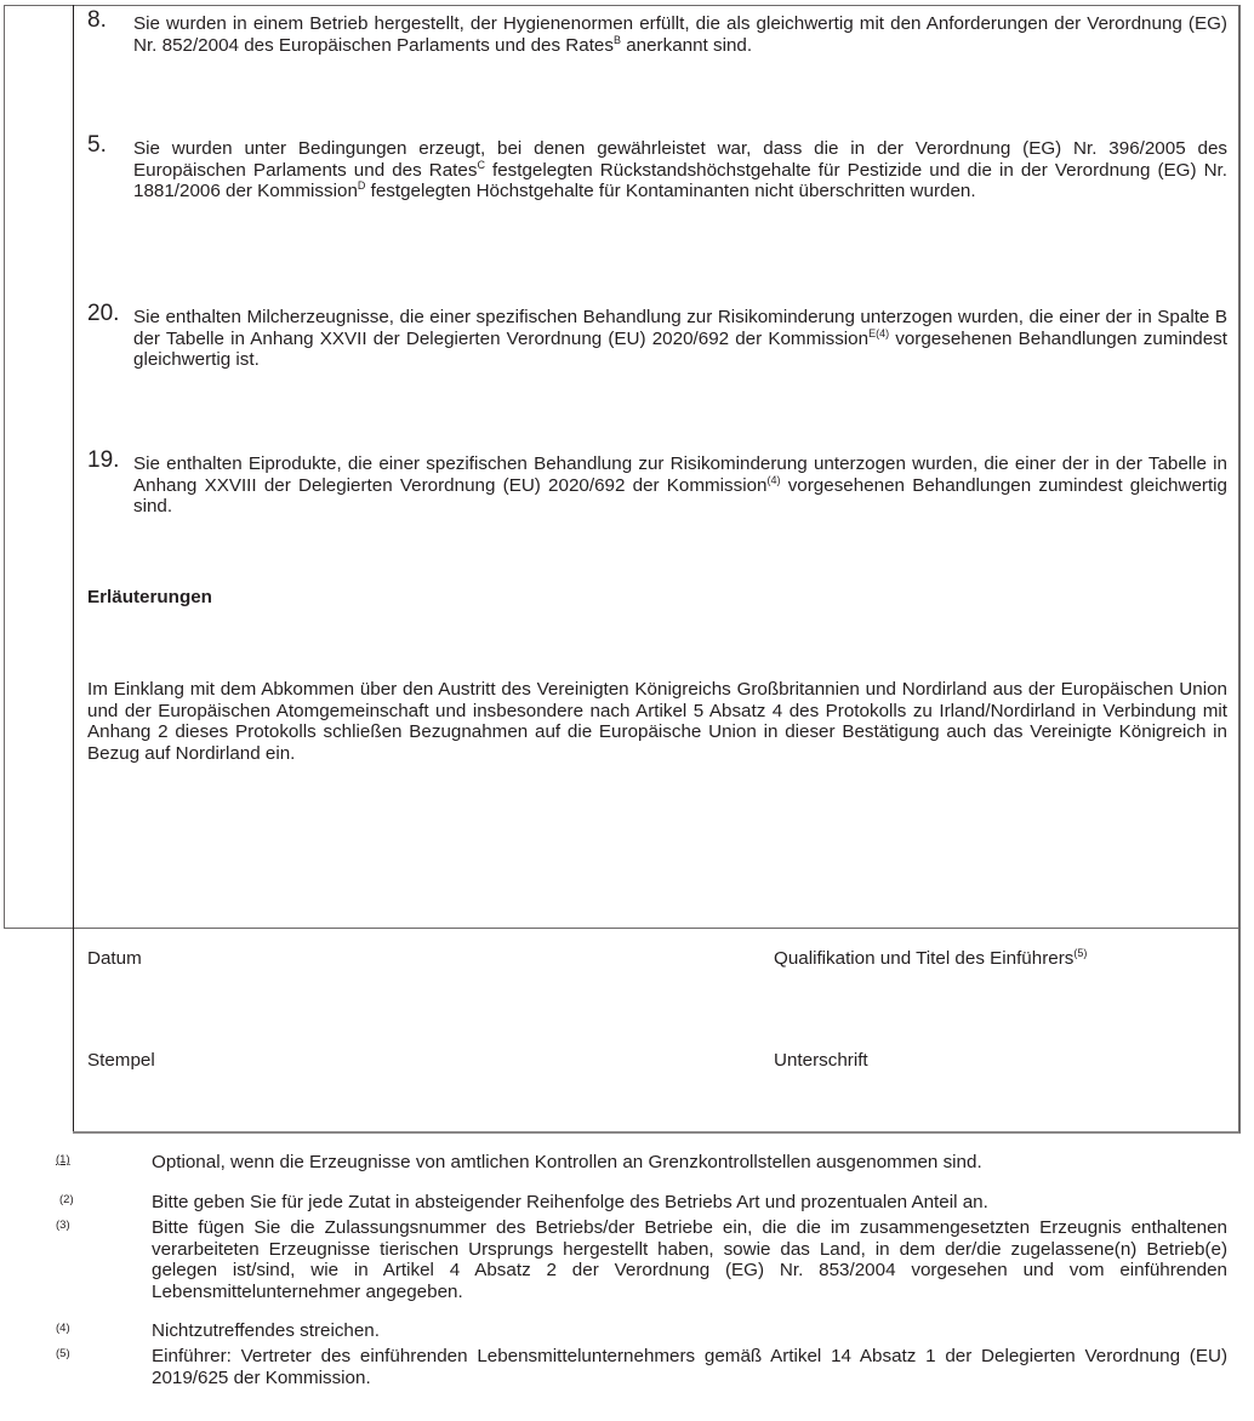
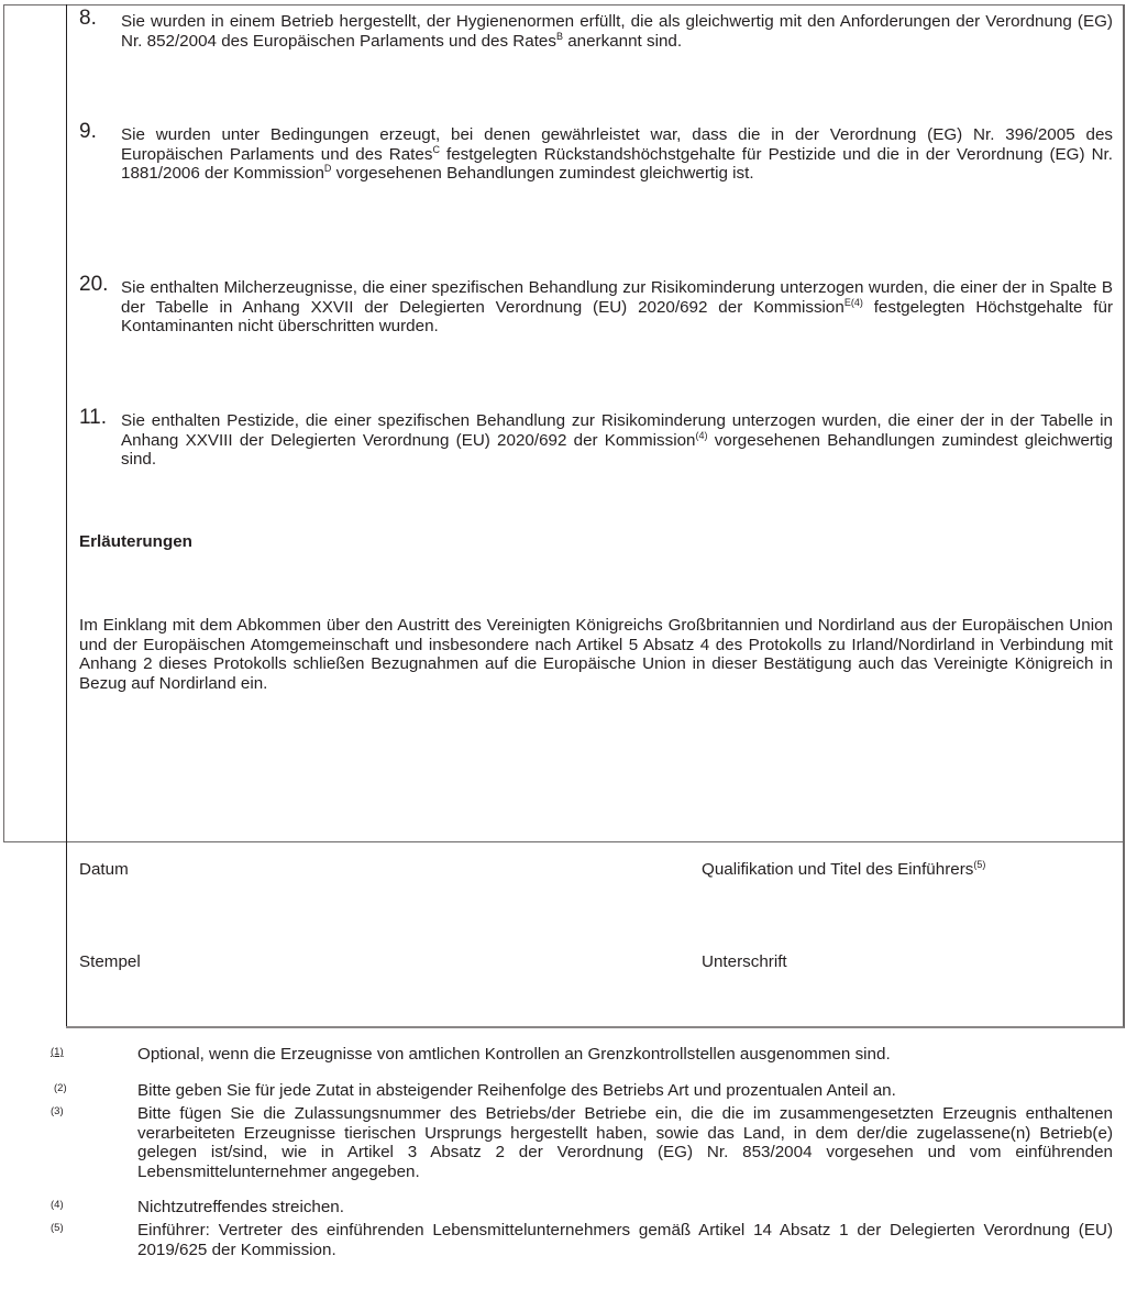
  8.
  Sie wurden in einem Betrieb hergestellt, der Hygienenormen erfüllt, die als gleichwertig mit den Anforderungen der Verordnung (EG) Nr. 852/2004 des Europäischen Parlaments und des RatesB anerkannt sind.
- 5.
+ 9.
- Sie wurden unter Bedingungen erzeugt, bei denen gewährleistet war, dass die in der Verordnung (EG) Nr. 396/2005 des Europäischen Parlaments und des RatesC festgelegten Rückstandshöchstgehalte für Pestizide und die in der Verordnung (EG) Nr. 1881/2006 der KommissionD festgelegten Höchstgehalte für Kontaminanten nicht überschritten wurden.
+ Sie wurden unter Bedingungen erzeugt, bei denen gewährleistet war, dass die in der Verordnung (EG) Nr. 396/2005 des Europäischen Parlaments und des RatesC festgelegten Rückstandshöchstgehalte für Pestizide und die in der Verordnung (EG) Nr. 1881/2006 der KommissionD vorgesehenen Behandlungen zumindest gleichwertig ist.
  20.
- Sie enthalten Milcherzeugnisse, die einer spezifischen Behandlung zur Risikominderung unterzogen wurden, die einer der in Spalte B der Tabelle in Anhang XXVII der Delegierten Verordnung (EU) 2020/692 der KommissionE(4) vorgesehenen Behandlungen zumindest gleichwertig ist.
+ Sie enthalten Milcherzeugnisse, die einer spezifischen Behandlung zur Risikominderung unterzogen wurden, die einer der in Spalte B der Tabelle in Anhang XXVII der Delegierten Verordnung (EU) 2020/692 der KommissionE(4) festgelegten Höchstgehalte für Kontaminanten nicht überschritten wurden.
- 19.
+ 11.
- Sie enthalten Eiprodukte, die einer spezifischen Behandlung zur Risikominderung unterzogen wurden, die einer der in der Tabelle in Anhang XXVIII der Delegierten Verordnung (EU) 2020/692 der Kommission(4) vorgesehenen Behandlungen zumindest gleichwertig sind.
+ Sie enthalten Pestizide, die einer spezifischen Behandlung zur Risikominderung unterzogen wurden, die einer der in der Tabelle in Anhang XXVIII der Delegierten Verordnung (EU) 2020/692 der Kommission(4) vorgesehenen Behandlungen zumindest gleichwertig sind.
  Erläuterungen
  Im Einklang mit dem Abkommen über den Austritt des Vereinigten Königreichs Großbritannien und Nordirland aus der Europäischen Union und der Europäischen Atomgemeinschaft und insbesondere nach Artikel 5 Absatz 4 des Protokolls zu Irland/Nordirland in Verbindung mit Anhang 2 dieses Protokolls schließen Bezugnahmen auf die Europäische Union in dieser Bestätigung auch das Vereinigte Königreich in Bezug auf Nordirland ein.
  Datum
  Qualifikation und Titel des Einführers(5)
  Stempel
  Unterschrift
  (1)
  Optional, wenn die Erzeugnisse von amtlichen Kontrollen an Grenzkontrollstellen ausgenommen sind.
  (2)
  Bitte geben Sie für jede Zutat in absteigender Reihenfolge des Betriebs Art und prozentualen Anteil an.
  (3)
- Bitte fügen Sie die Zulassungsnummer des Betriebs/der Betriebe ein, die die im zusammengesetzten Erzeugnis enthaltenen verarbeiteten Erzeugnisse tierischen Ursprungs hergestellt haben, sowie das Land, in dem der/die zugelassene(n) Betrieb(e) gelegen ist/sind, wie in Artikel 4 Absatz 2 der Verordnung (EG) Nr. 853/2004 vorgesehen und vom einführenden Lebensmittelunternehmer angegeben.
+ Bitte fügen Sie die Zulassungsnummer des Betriebs/der Betriebe ein, die die im zusammengesetzten Erzeugnis enthaltenen verarbeiteten Erzeugnisse tierischen Ursprungs hergestellt haben, sowie das Land, in dem der/die zugelassene(n) Betrieb(e) gelegen ist/sind, wie in Artikel 3 Absatz 2 der Verordnung (EG) Nr. 853/2004 vorgesehen und vom einführenden Lebensmittelunternehmer angegeben.
  (4)
  Nichtzutreffendes streichen.
  (5)
  Einführer: Vertreter des einführenden Lebensmittelunternehmers gemäß Artikel 14 Absatz 1 der Delegierten Verordnung (EU) 2019/625 der Kommission.
